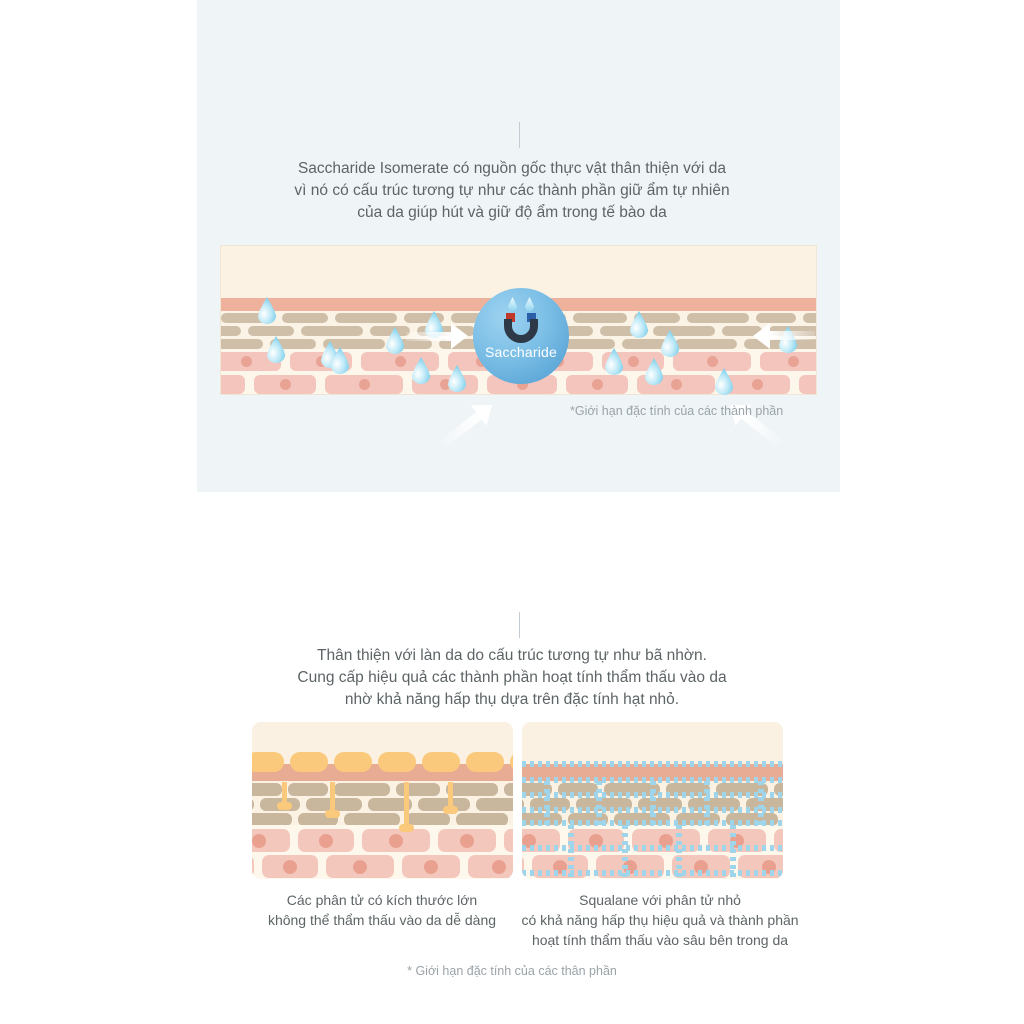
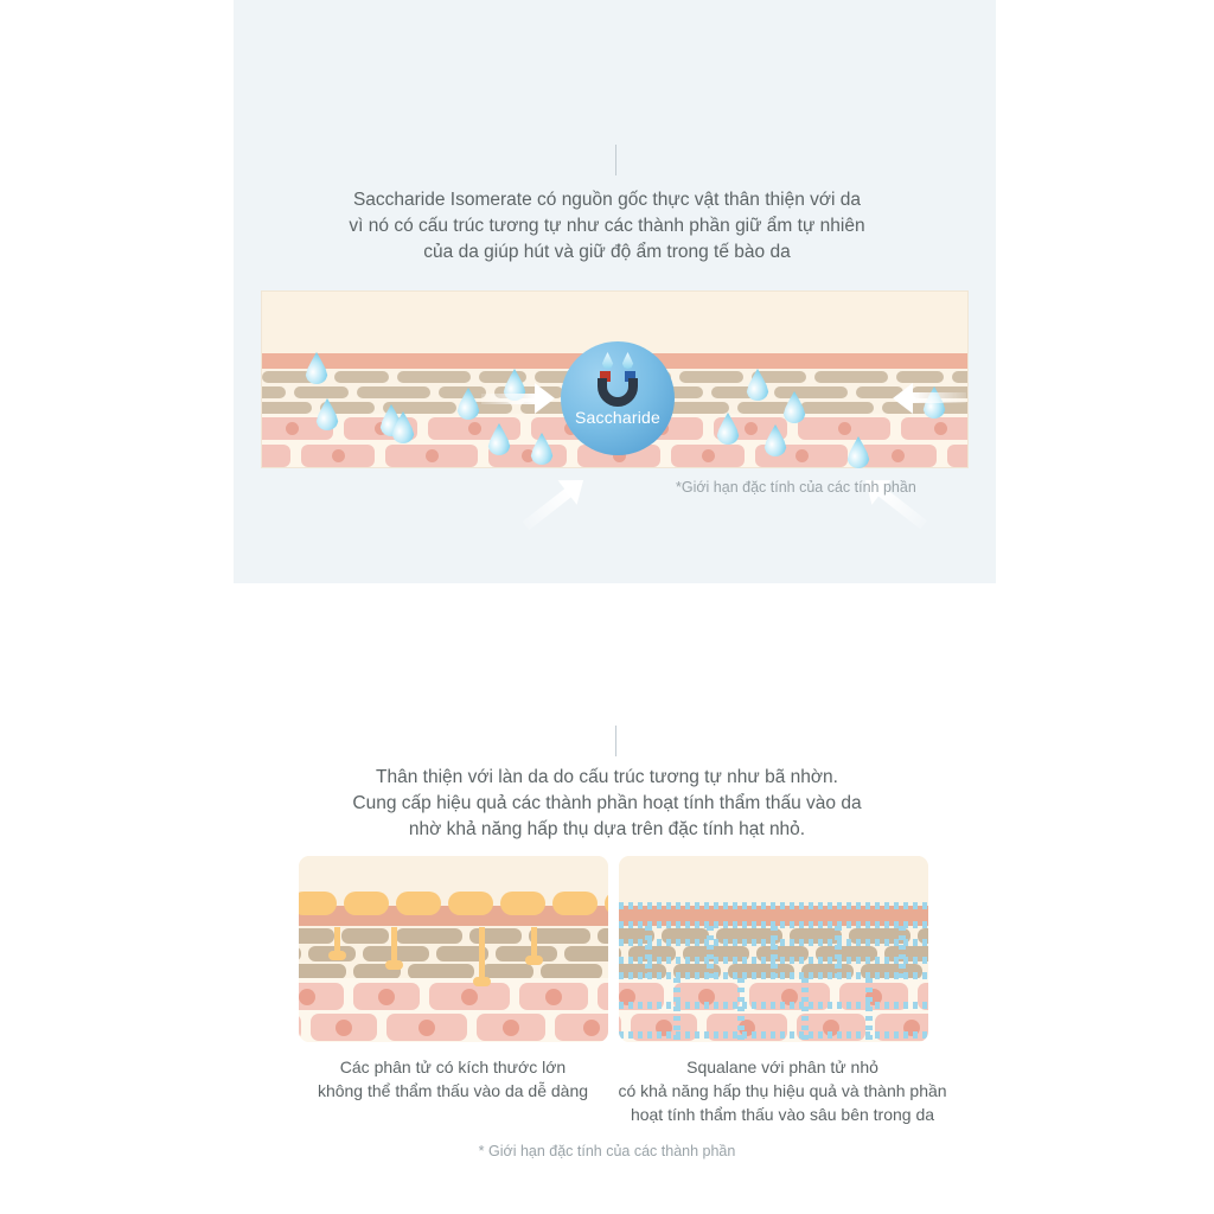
  Saccharide Isomerate có nguồn gốc thực vật thân thiện với da
  vì nó có cấu trúc tương tự như các thành phần giữ ẩm tự nhiên
  của da giúp hút và giữ độ ẩm trong tế bào da
  Saccharide
- *Giới hạn đặc tính của các thành phần
+ *Giới hạn đặc tính của các tính phần
  Thân thiện với làn da do cấu trúc tương tự như bã nhờn.
  Cung cấp hiệu quả các thành phần hoạt tính thẩm thấu vào da
  nhờ khả năng hấp thụ dựa trên đặc tính hạt nhỏ.
  Các phân tử có kích thước lớn
  không thể thẩm thấu vào da dễ dàng
  Squalane với phân tử nhỏ
  có khả năng hấp thụ hiệu quả và thành phần
  hoạt tính thẩm thấu vào sâu bên trong da
- * Giới hạn đặc tính của các thân phần
+ * Giới hạn đặc tính của các thành phần
